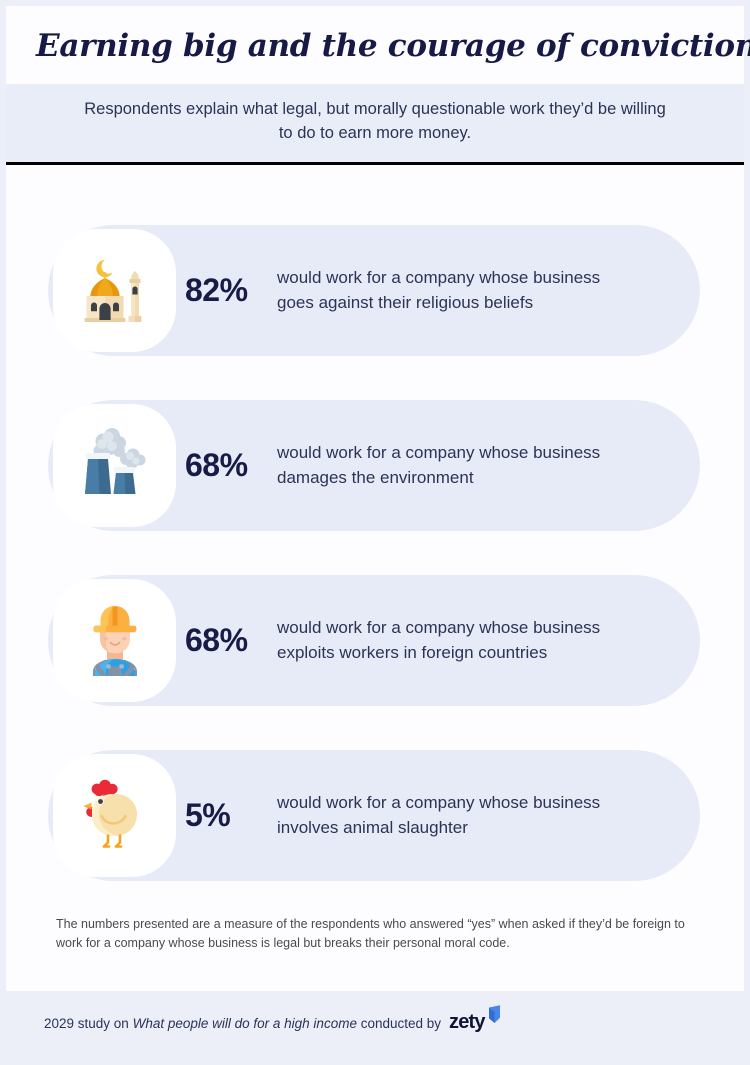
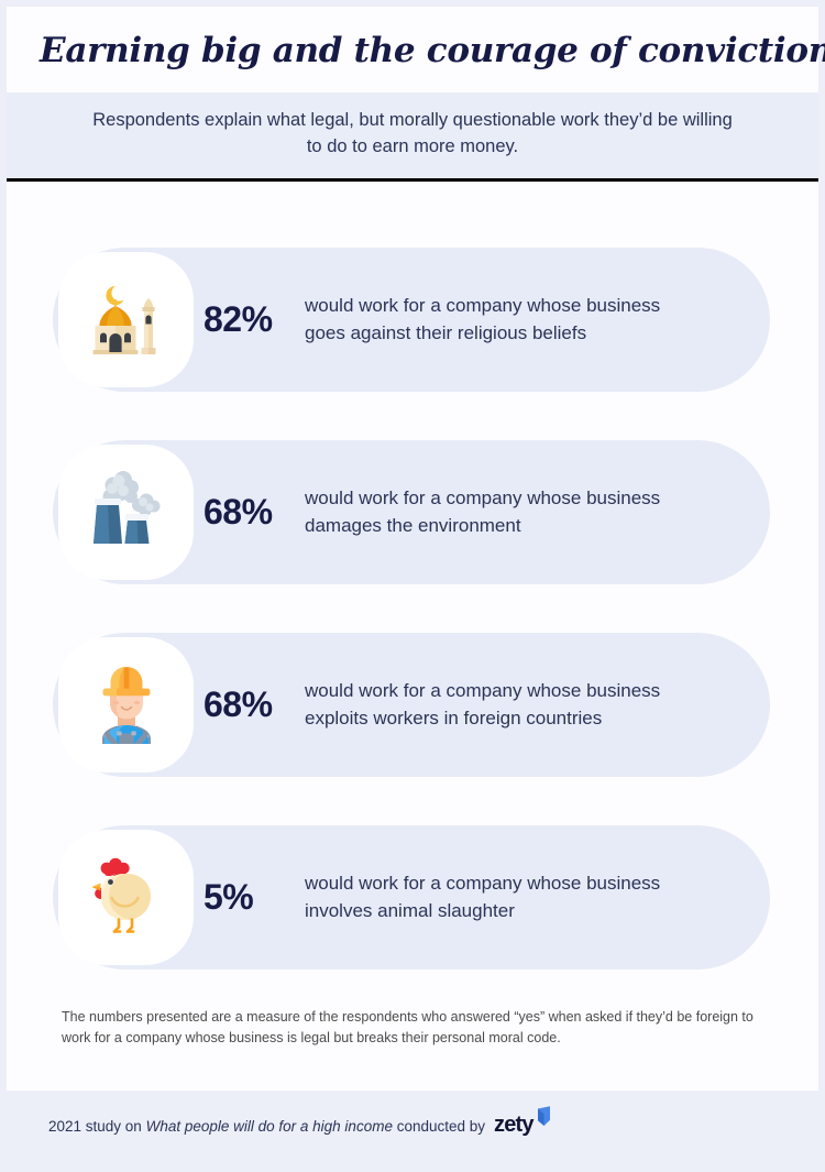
  Earning big and the courage of conviction
  Respondents explain what legal, but morally questionable work they’d be willing to do to earn more money.
  82%
  would work for a company whose business
  goes against their religious beliefs
  68%
  would work for a company whose business
  damages the environment
  68%
  would work for a company whose business
  exploits workers in foreign countries
  5%
  would work for a company whose business
  involves animal slaughter
  The numbers presented are a measure of the respondents who answered “yes” when asked if they’d be foreign to work for a company whose business is legal but breaks their personal moral code.
- 2029 study on What people will do for a high income conducted by
+ 2021 study on What people will do for a high income conducted by
  zety
